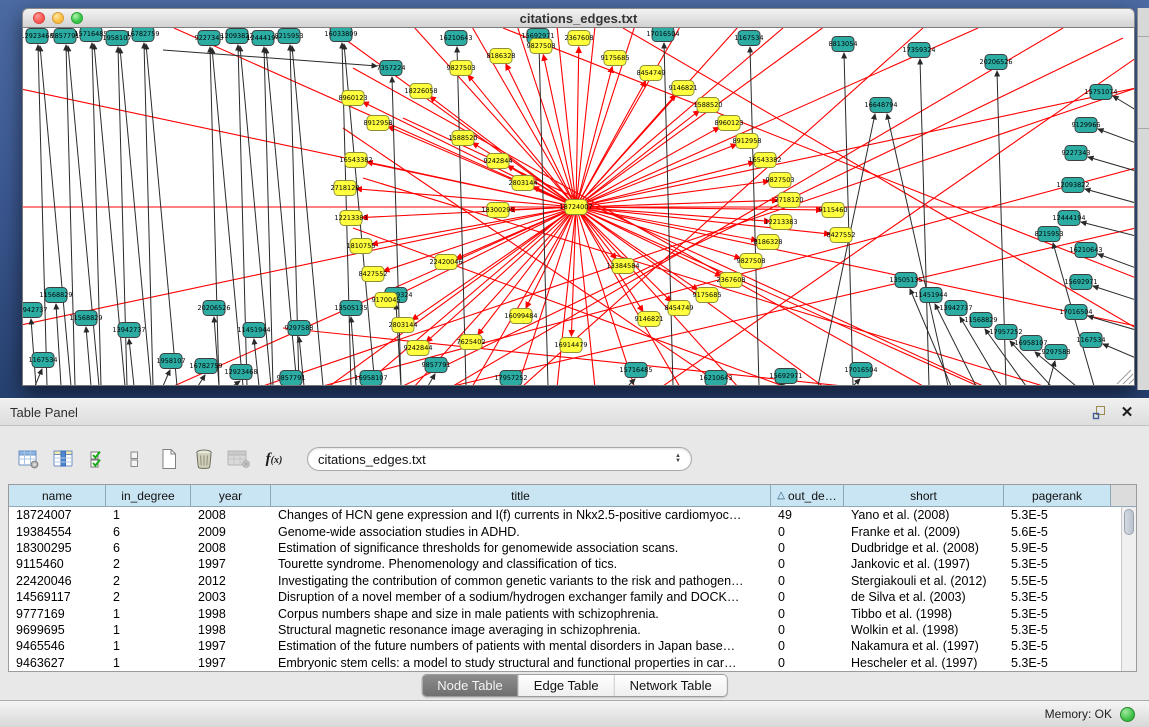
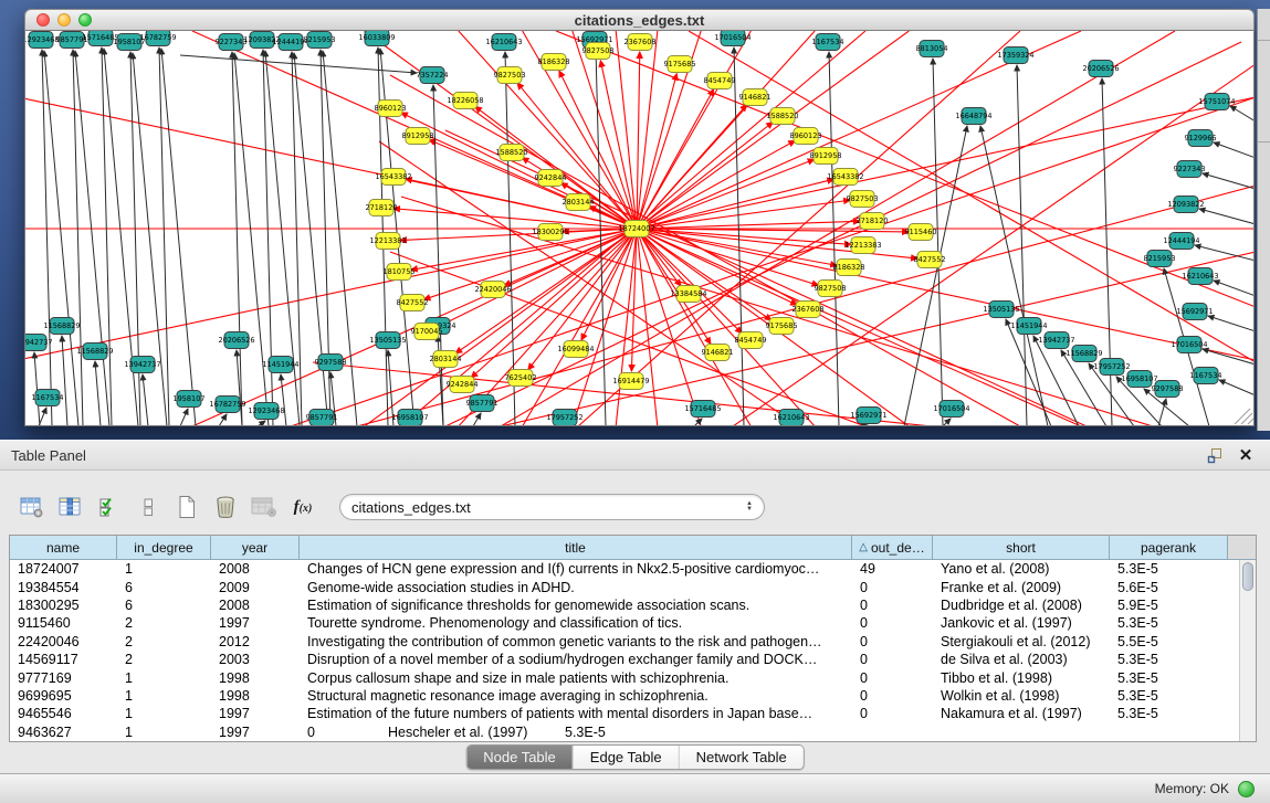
  citations_edges.txt
  12923468
  9857791
  15716485
  1958107
  16782759
  9227343
  12093822
  12444194
  8215953
  16033809
  7357224
  16210643
  15692971
  17016504
  1167534
  8813054
  17359324
  20206526
  16648794
  15751074
  9129966
  9227343
  12093822
  12444194
  8215953
  16210643
  15692971
  17016504
  1167534
  13505135
  11451944
  13942737
  11568829
  17957252
  16958107
  9297588
  11568829
  942737
  11568829
  13942737
  20206526
  11451944
  9297588
  13505135
  1958107
  16782759
  12923468
  9857791
  16958107
  9857791
  17957252
  15716485
  16210643
  15692971
  17016504
  1167534
  8960123
  8912958
  16543382
  2718120
  12213383
  1810755
  8427552
  9170045
  2803144
  9242844
  18226058
  9827503
  8186328
  9827508
  2367608
  9175685
  8454749
  9146821
  1588520
  8960123
  8912958
  16543382
  9827503
  2718120
  12213383
  8186328
  9827508
  2367608
  9175685
  8454749
  9146821
  1588520
  9242844
  2803144
  18300295
  13384584
  22420046
  7625402
  16914479
  16099484
  9115460
  8427552
  18724007
  Table Panel
  ✕
  f(x)
  citations_edges.txt
  name
  in_degree
  year
  title
  △
  out_de…
  short
  pagerank
  18724007
  1
  2008
  Changes of HCN gene expression and I(f) currents in Nkx2.5-positive cardiomyoc…
  49
  Yano et al. (2008)
  5.3E-5
  19384554
  6
  2009
  Genome-wide association studies in ADHD.
  0
  Franke et al. (2009)
  5.6E-5
  18300295
  6
  2008
  Estimation of significance thresholds for genomewide association scans.
  0
  Dudbridge et al. (2008)
  5.9E-5
  9115460
  2
  1997
  Tourette syndrome. Phenomenology and classification of tics.
  0
  Jankovic et al. (1997)
  5.3E-5
  22420046
  2
  2012
  Investigating the contribution of common genetic variants to the risk and pathogen…
  0
  Stergiakouli et al. (2012)
  5.5E-5
  14569117
  2
  2003
  Disruption of a novel member of a sodium/hydrogen exchanger family and DOCK…
  0
  de Silva et al. (2003)
  5.3E-5
  9777169
  1
  1998
- Corpus numbers shape and size in male patients with schizophrenia.
+ Corpus callosum shape and size in male patients with schizophrenia.
  0
  Tibbo et al. (1998)
  5.3E-5
  9699695
  1
  1998
  Structural magnetic resonance image averaging in schizophrenia.
  0
  Wolkin et al. (1998)
  5.3E-5
  9465546
  1
  1997
  Estimation of the future numbers of patients with mental disorders in Japan base…
  0
  Nakamura et al. (1997)
  5.3E-5
  9463627
  1
  1997
- Embryonic stem cells: a model to study structural and functional properties in car…
  0
  Hescheler et al. (1997)
  5.3E-5
  Node Table
  Edge Table
  Network Table
  Memory: OK
